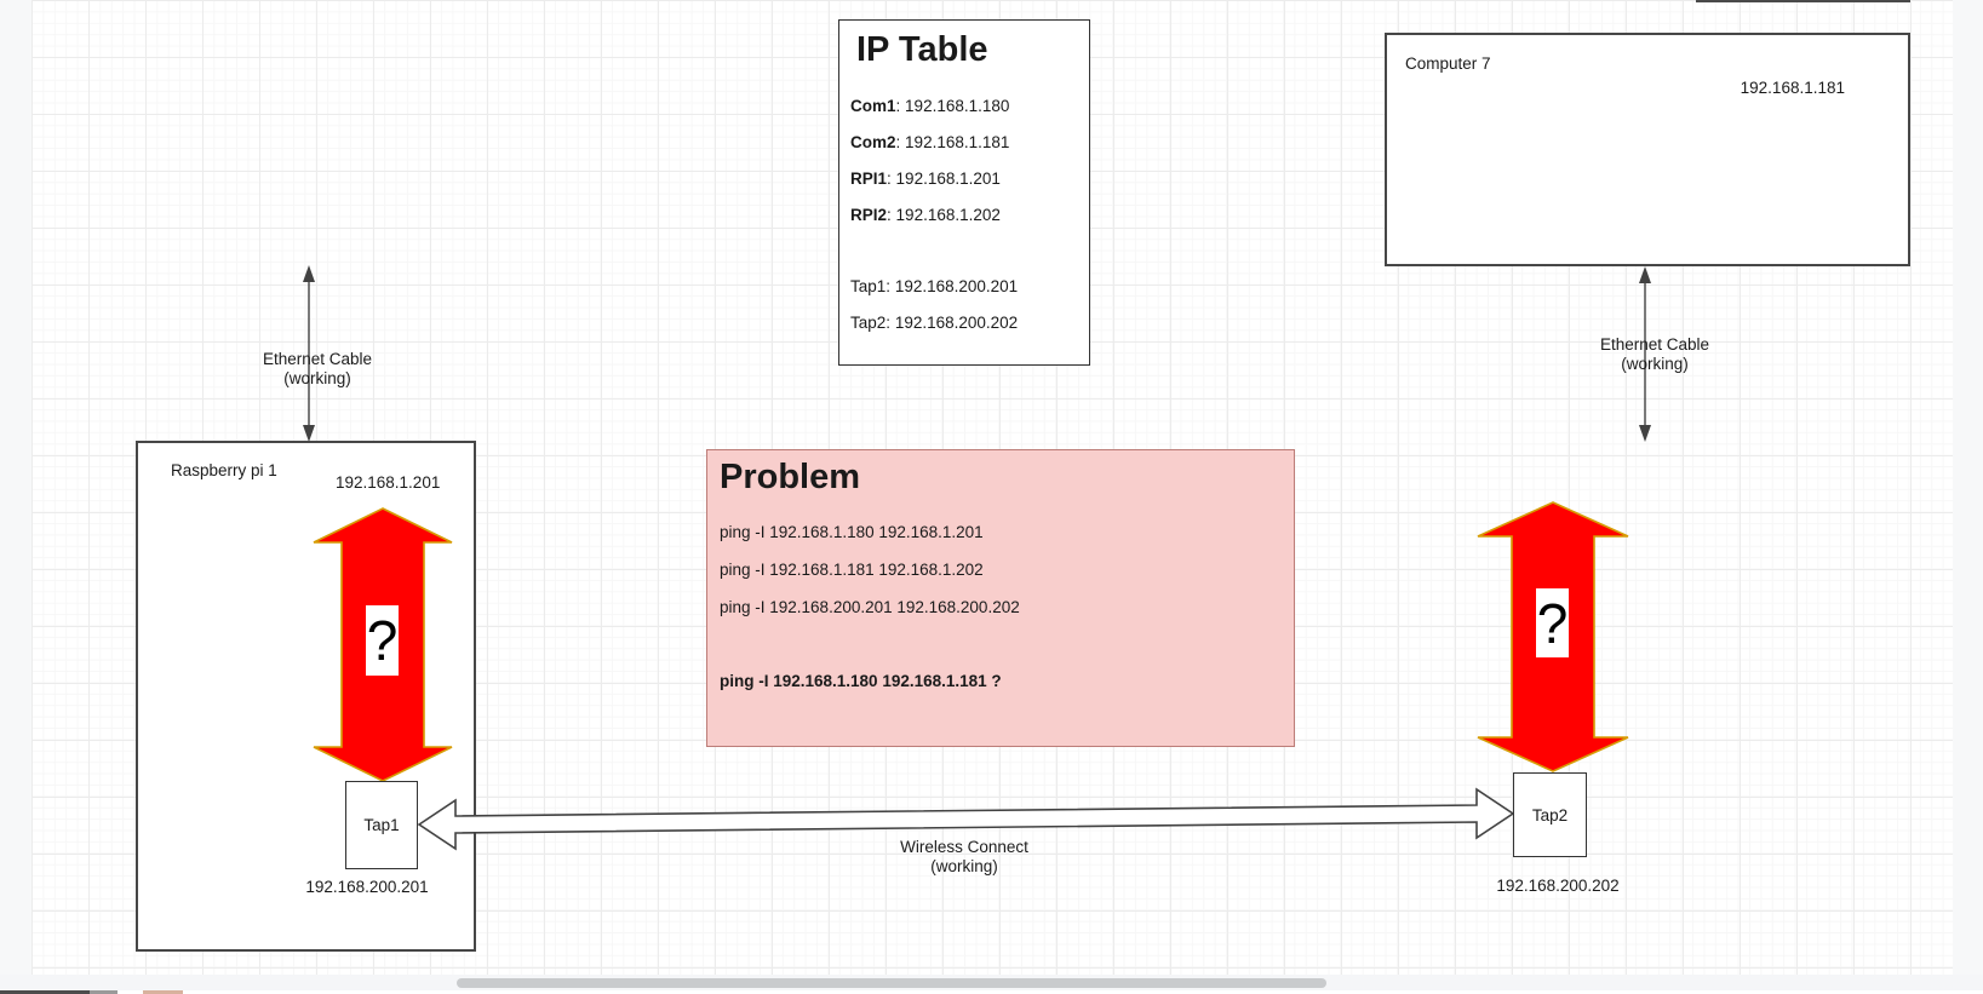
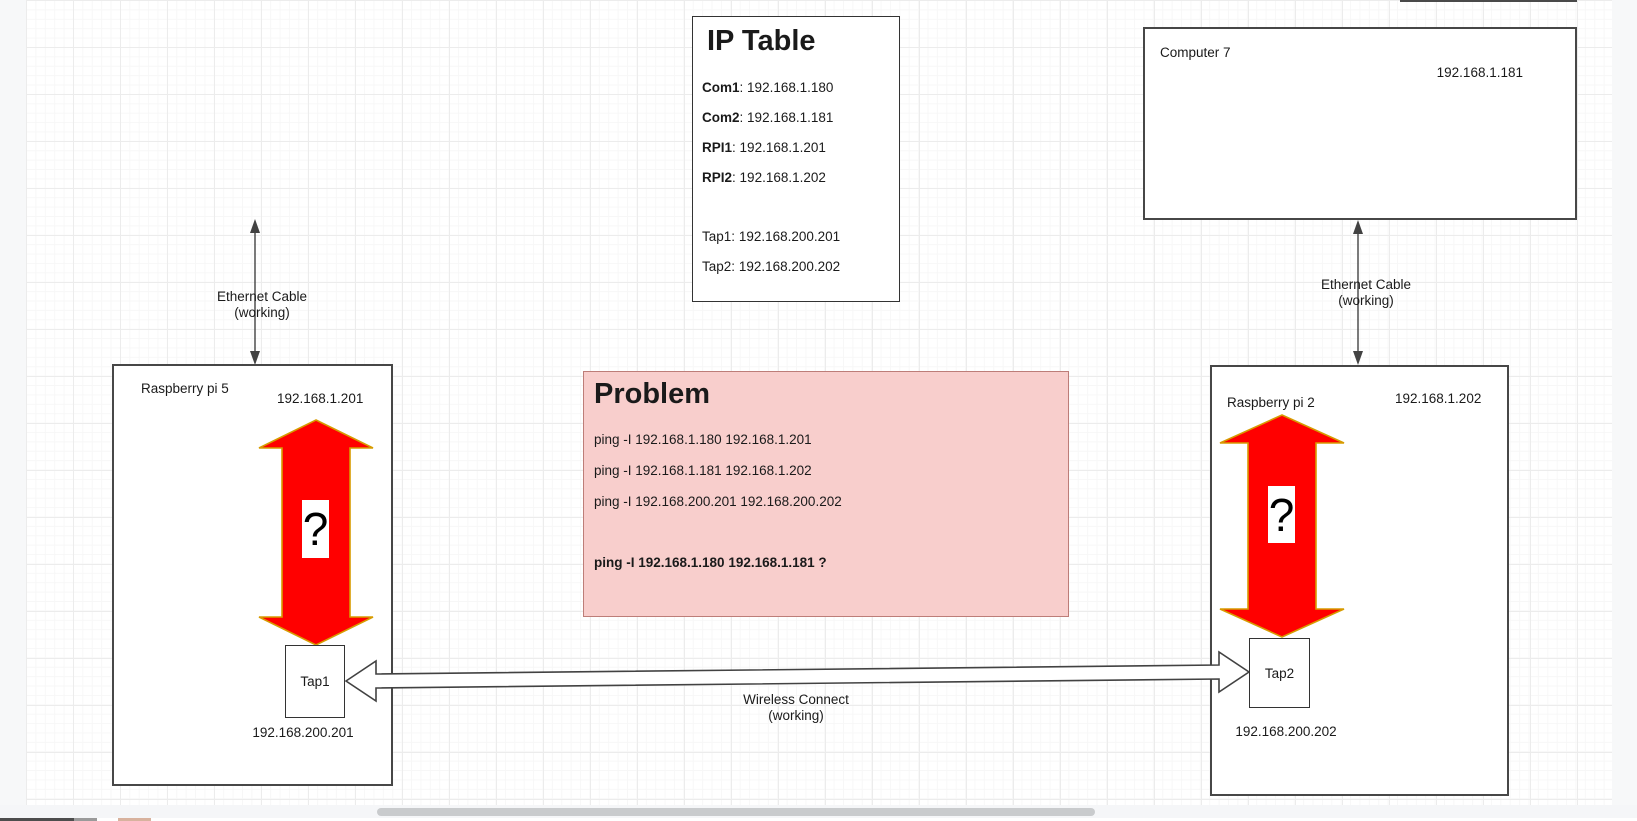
  Computer 7
  192.168.1.181
- Raspberry pi 1
+ Raspberry pi 5
  192.168.1.201
+ Raspberry pi 2
+ 192.168.1.202
  IP Table
  Com1: 192.168.1.180
  Com2: 192.168.1.181
  RPI1: 192.168.1.201
  RPI2: 192.168.1.202
  Tap1: 192.168.200.201
  Tap2: 192.168.200.202
  Problem
  ping -I 192.168.1.180 192.168.1.201
  ping -I 192.168.1.181 192.168.1.202
  ping -I 192.168.200.201 192.168.200.202
  ping -I 192.168.1.180 192.168.1.181 ?
  Tap1
  Tap2
  192.168.200.201
  192.168.200.202
  ?
  ?
  Ethernet Cable
  (working)
  Ethernet Cable
  (working)
  Wireless Connect
  (working)
